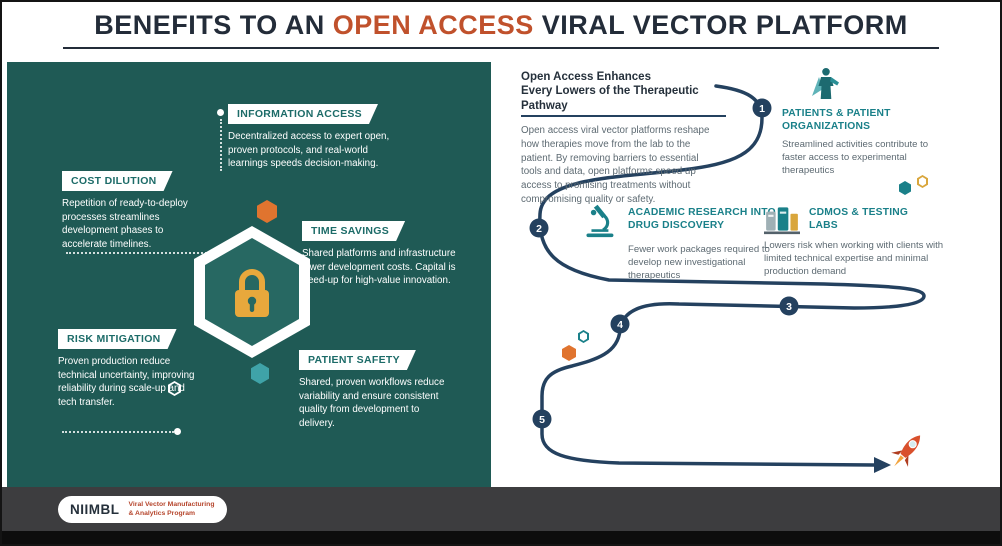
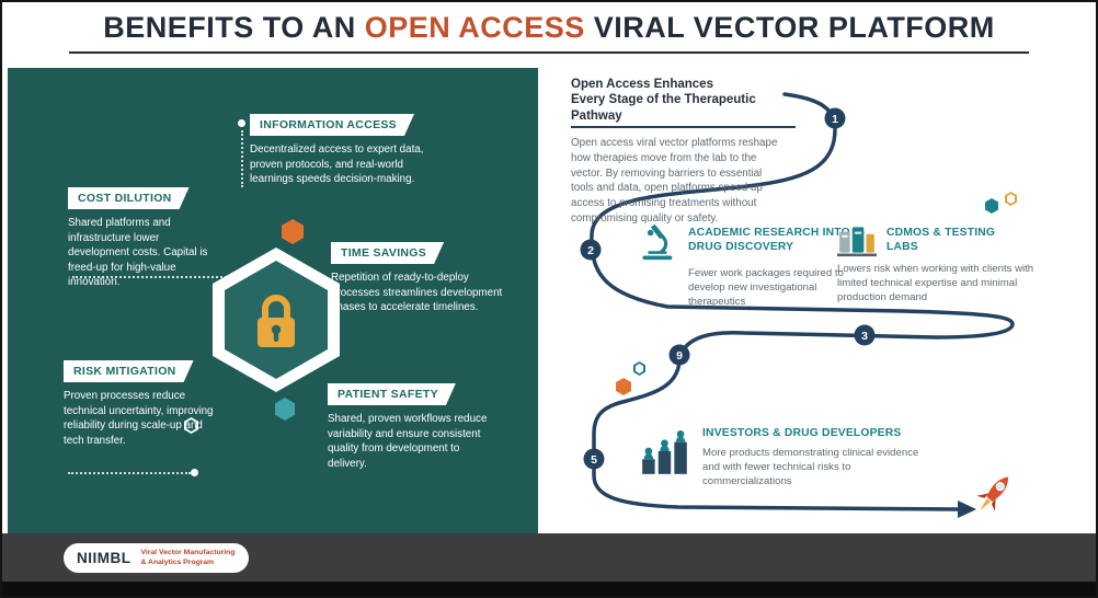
  BENEFITS TO AN OPEN ACCESS VIRAL VECTOR PLATFORM
  INFORMATION ACCESS
- Decentralized access to expert open, proven protocols, and real-world learnings speeds decision-making.
+ Decentralized access to expert data, proven protocols, and real-world learnings speeds decision-making.
  COST DILUTION
- Repetition of ready-to-deploy processes streamlines development phases to accelerate timelines.
+ Shared platforms and infrastructure lower development costs. Capital is freed-up for high-value innovation.
  TIME SAVINGS
- Shared platforms and infrastructure lower development costs. Capital is freed-up for high-value innovation.
+ Repetition of ready-to-deploy processes streamlines development phases to accelerate timelines.
  RISK MITIGATION
- Proven production reduce technical uncertainty, improving reliability during scale-up and tech transfer.
+ Proven processes reduce technical uncertainty, improving reliability during scale-up and tech transfer.
  PATIENT SAFETY
  Shared, proven workflows reduce variability and ensure consistent quality from development to delivery.
  1
  2
  3
- 4
+ 9
  5
  Open Access Enhances
- Every Lowers of the Therapeutic Pathway
+ Every Stage of the Therapeutic Pathway
- Open access viral vector platforms reshape how therapies move from the lab to the patient. By removing barriers to essential tools and data, open platforms speed up access to promising treatments without compromising quality or safety.
+ Open access viral vector platforms reshape how therapies move from the lab to the vector. By removing barriers to essential tools and data, open platforms speed up access to promising treatments without compromising quality or safety.
- PATIENTS & PATIENT ORGANIZATIONS
- Streamlined activities contribute to faster access to experimental therapeutics
  ACADEMIC RESEARCH INT DRUG DISCOVERY
  Fewer work packages required to develop new investigational therapeutics
  CDMOS & TESTING LABS
  Lowers risk when working with clients with limited technical expertise and minimal production demand
+ INVESTORS & DRUG DEVELOPERS
+ More products demonstrating clinical evidence and with fewer technical risks to commercializations
  NIIMBL
